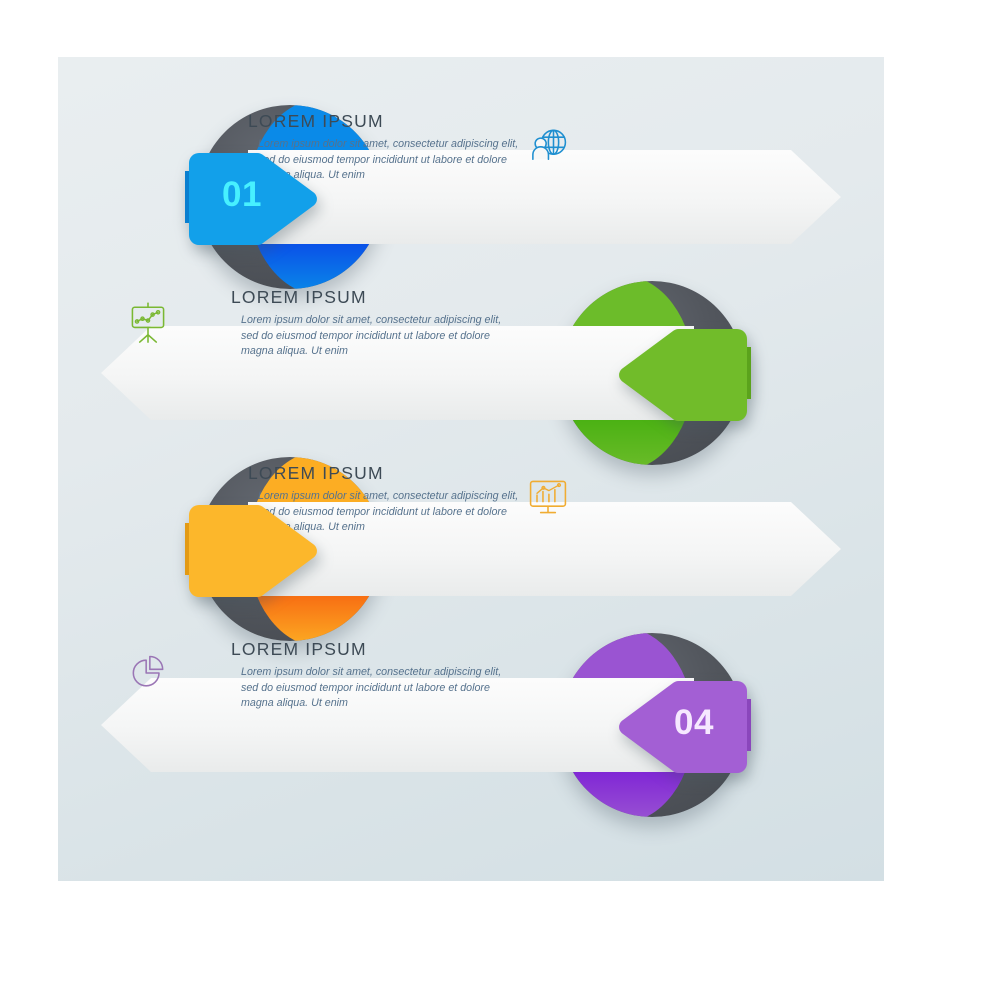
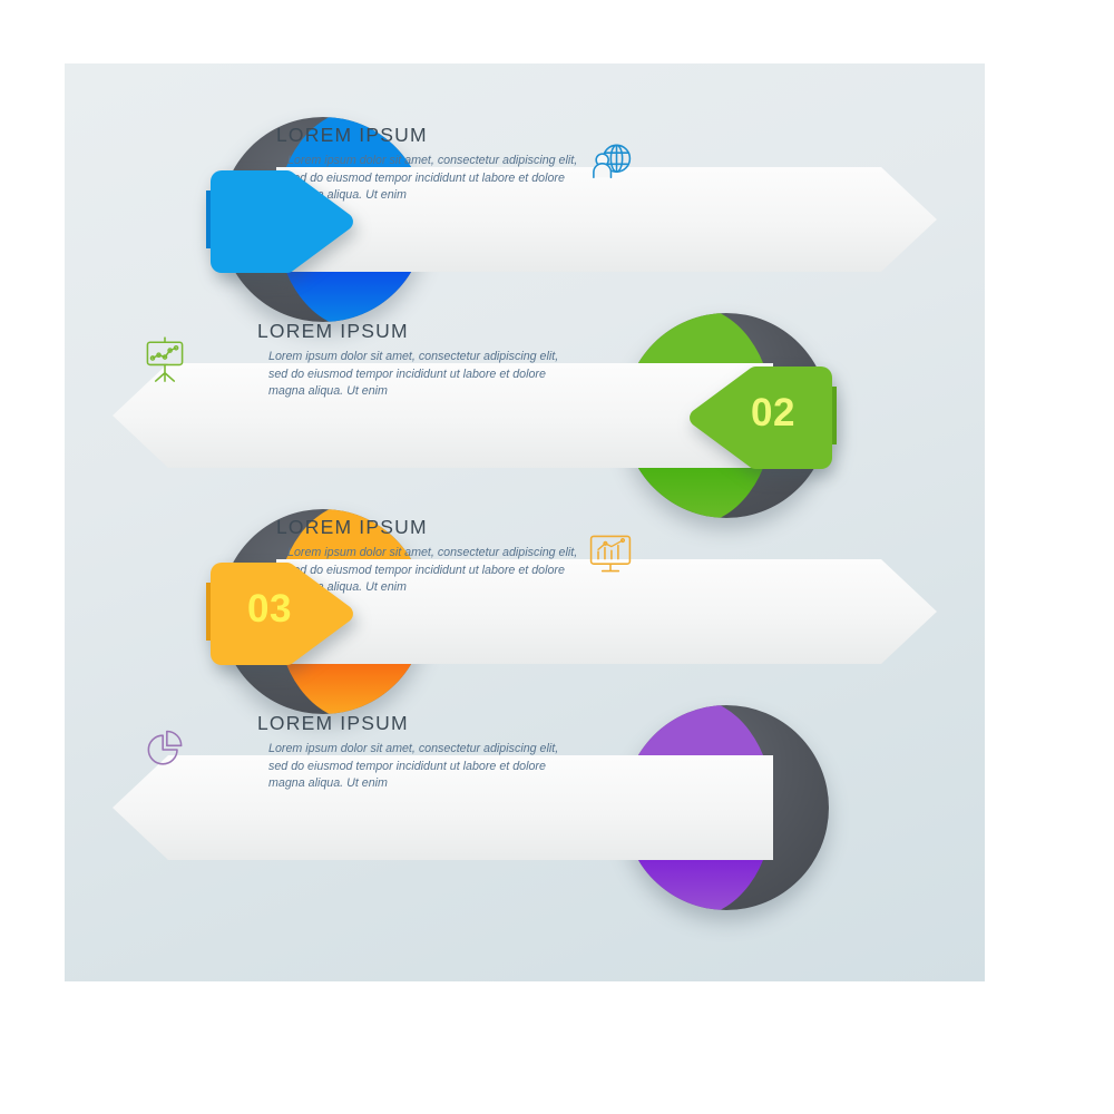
  LOREM IPSUM
  Lorem ipsum dolor sit amet, consectetur adipiscing elit, d do eiusmod tempor incididunt ut labore et dolore aliqua. Ut enim
- 01
  LOREM IPSUM
  Lorem ipsum dolor sit amet, consectetur adipiscing elit, sed do eiusmod tempor incididunt ut labore et dolore magna aliqua. Ut enim
+ 02
  LOREM IPSUM
  Lorem ipsum dolor sit amet, consectetur adipiscing elit, d do eiusmod tempor incididunt ut labore et dolore aliqua. Ut enim
+ 03
  LOREM IPSUM
  Lorem ipsum dolor sit amet, consectetur adipiscing elit, sed do eiusmod tempor incididunt ut labore et dolore magna aliqua. Ut enim
- 04
